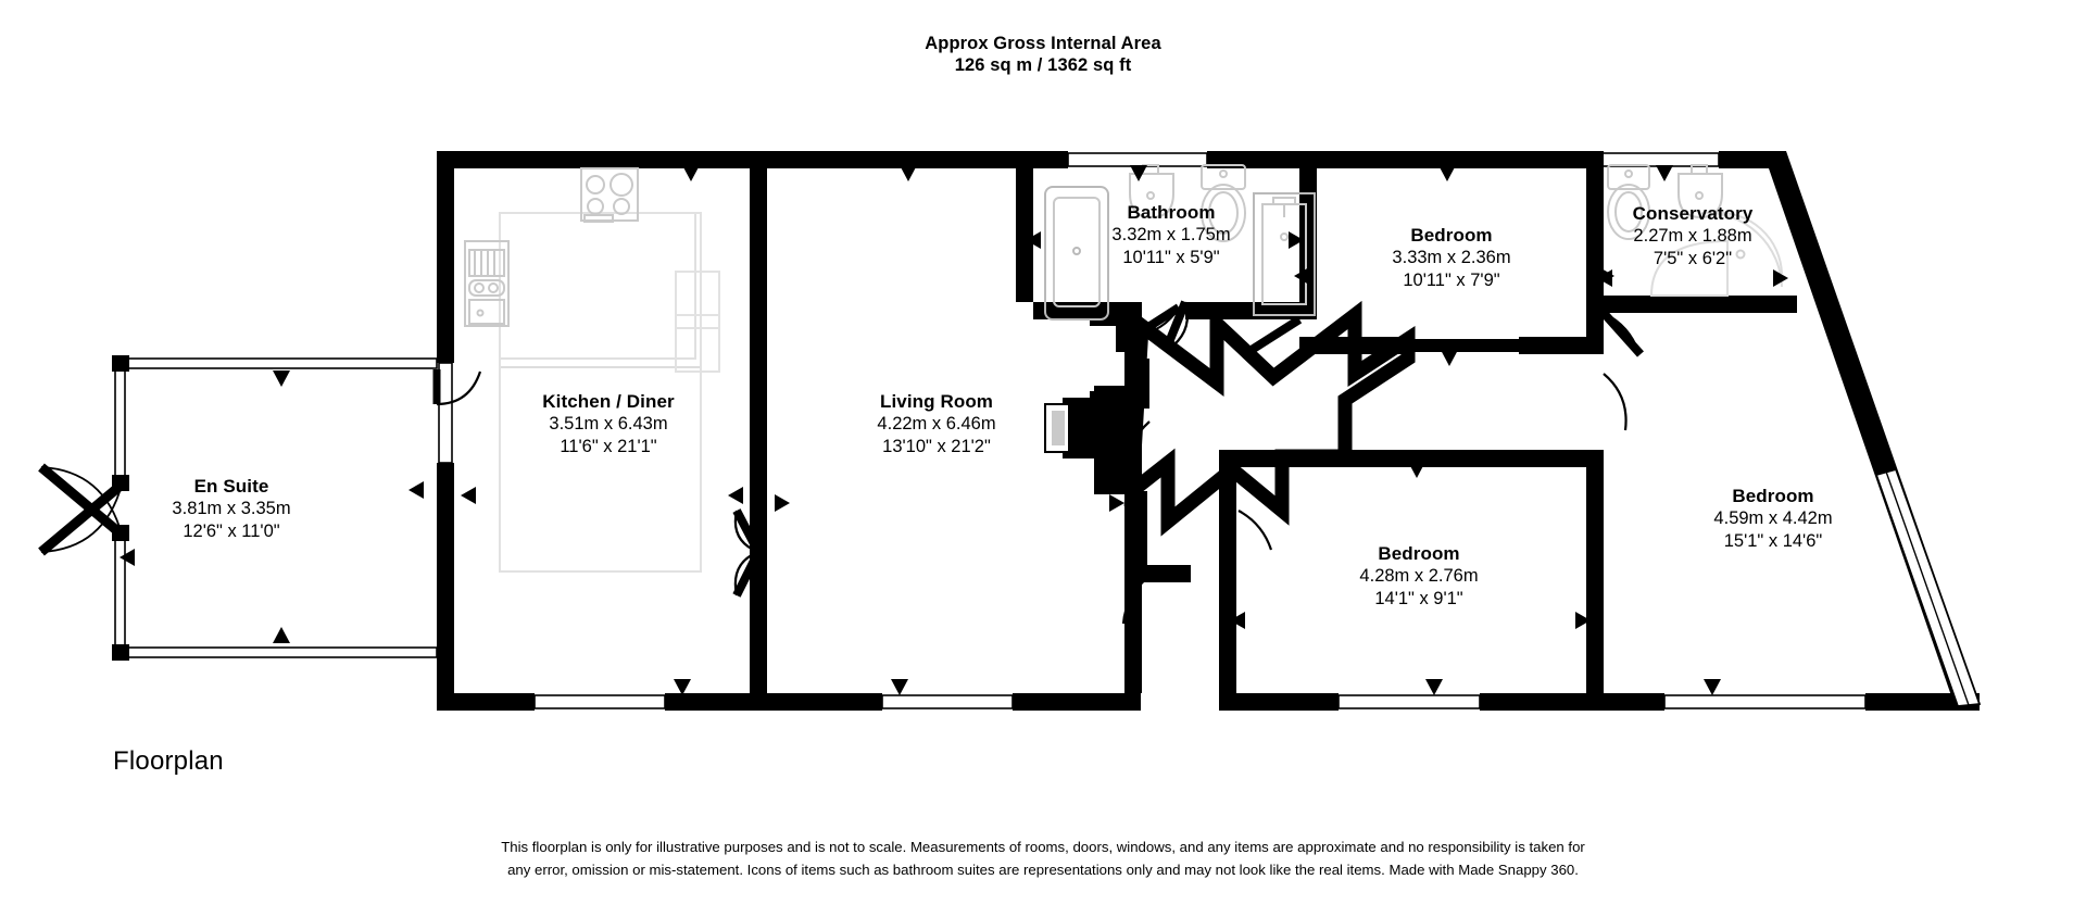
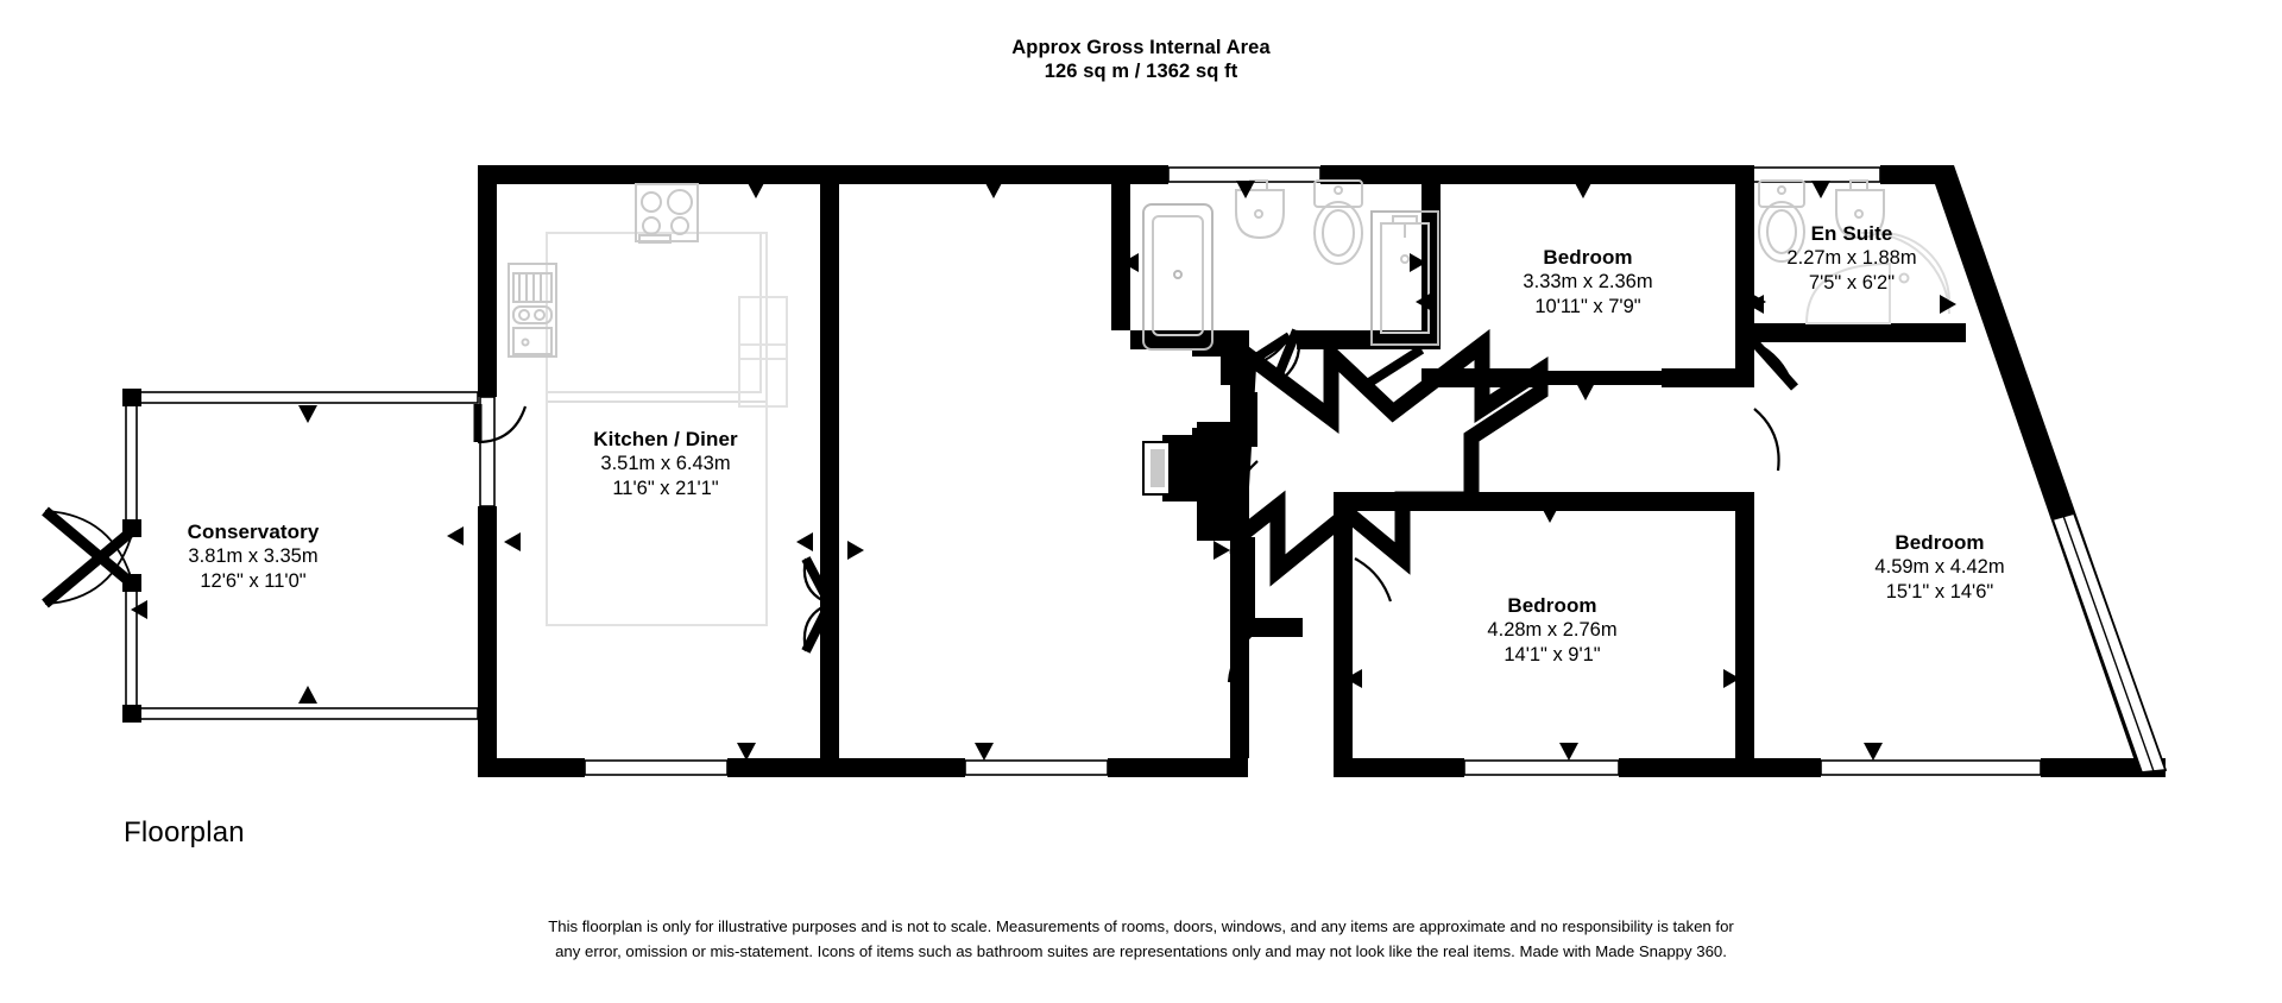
  Approx Gross Internal Area
  126 sq m / 1362 sq ft
- En Suite
+ Conservatory
  3.81m x 3.35m
  12'6" x 11'0"
  Kitchen / Diner
  3.51m x 6.43m
  11'6" x 21'1"
- Living Room
- 4.22m x 6.46m
- 13'10" x 21'2"
- Bathroom
- 3.32m x 1.75m
- 10'11" x 5'9"
  Bedroom
  3.33m x 2.36m
  10'11" x 7'9"
- Conservatory
+ En Suite
  2.27m x 1.88m
  7'5" x 6'2"
  Bedroom
  4.59m x 4.42m
  15'1" x 14'6"
  Bedroom
  4.28m x 2.76m
  14'1" x 9'1"
  Floorplan
  This floorplan is only for illustrative purposes and is not to scale. Measurements of rooms, doors, windows, and any items are approximate and no responsibility is taken for any error, omission or mis-statement. Icons of items such as bathroom suites are representations only and may not look like the real items. Made with Made Snappy 360.
